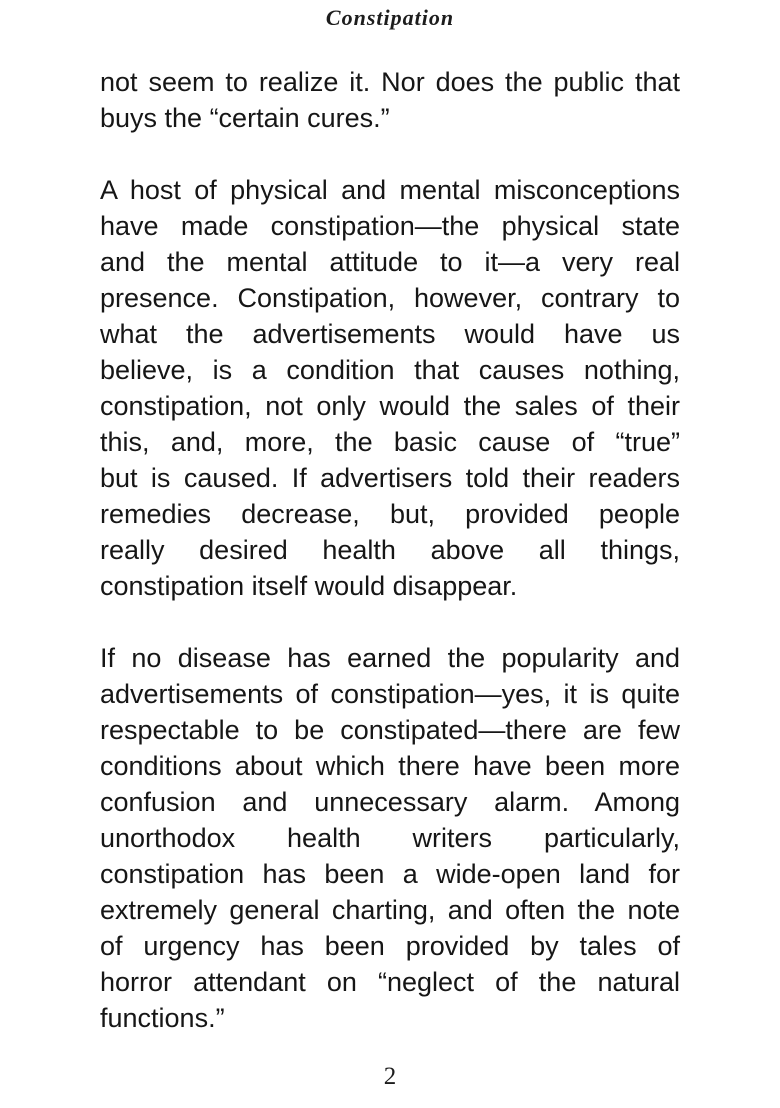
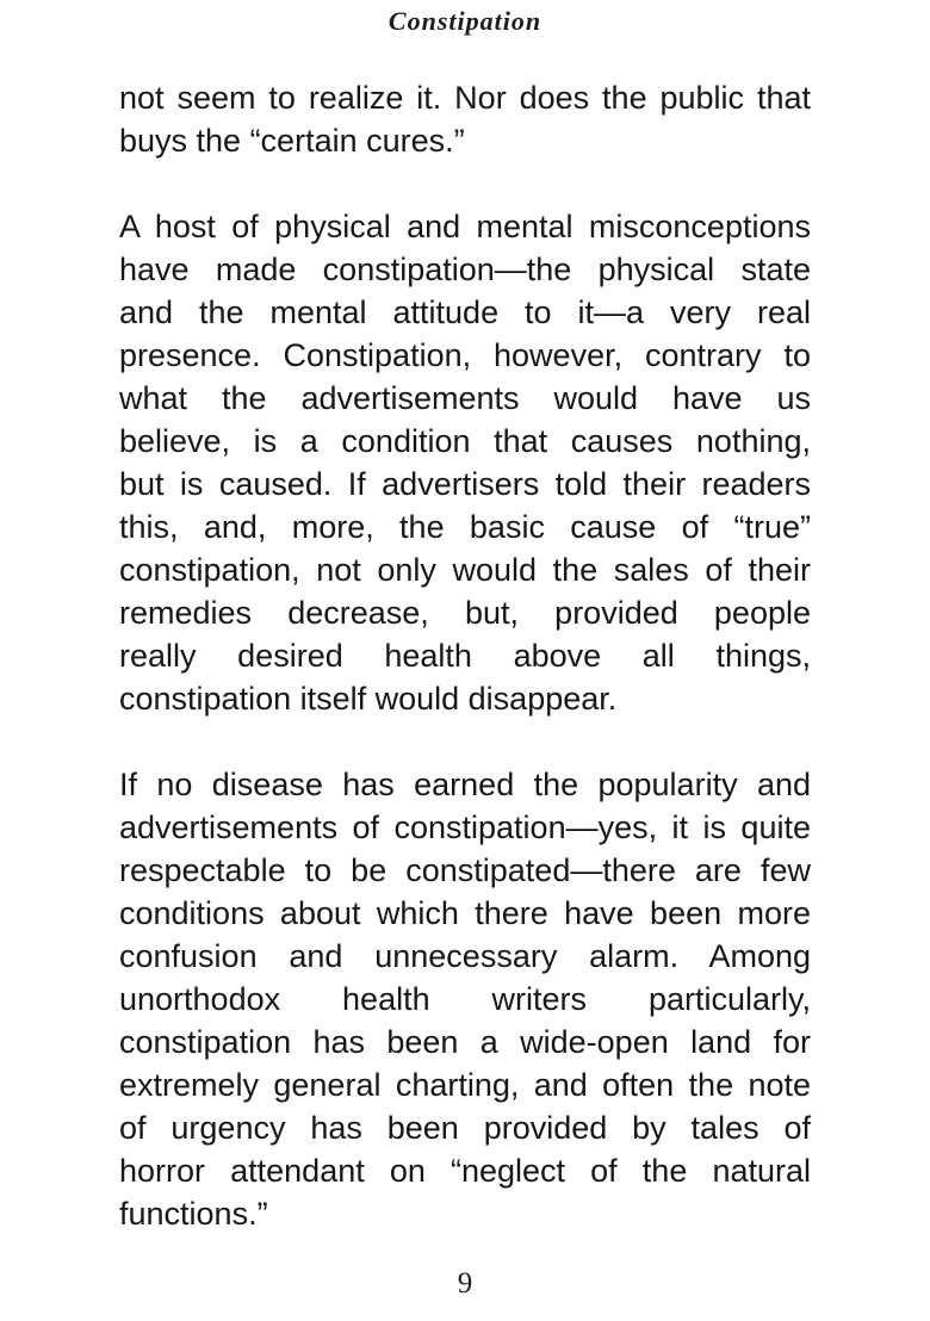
  Constipation
  not seem to realize it. Nor does the public that
  buys the “certain cures.”
  A host of physical and mental misconceptions
  have made constipation—the physical state
  and the mental attitude to it—a very real
  presence. Constipation, however, contrary to
  what the advertisements would have us
  believe, is a condition that causes nothing,
- constipation, not only would the sales of their
+ but is caused. If advertisers told their readers
  this, and, more, the basic cause of “true”
- but is caused. If advertisers told their readers
+ constipation, not only would the sales of their
  remedies decrease, but, provided people
  really desired health above all things,
  constipation itself would disappear.
  If no disease has earned the popularity and
  advertisements of constipation—yes, it is quite
  respectable to be constipated—there are few
  conditions about which there have been more
  confusion and unnecessary alarm. Among
  unorthodox health writers particularly,
  constipation has been a wide-open land for
  extremely general charting, and often the note
  of urgency has been provided by tales of
  horror attendant on “neglect of the natural
  functions.”
- 2
+ 9
